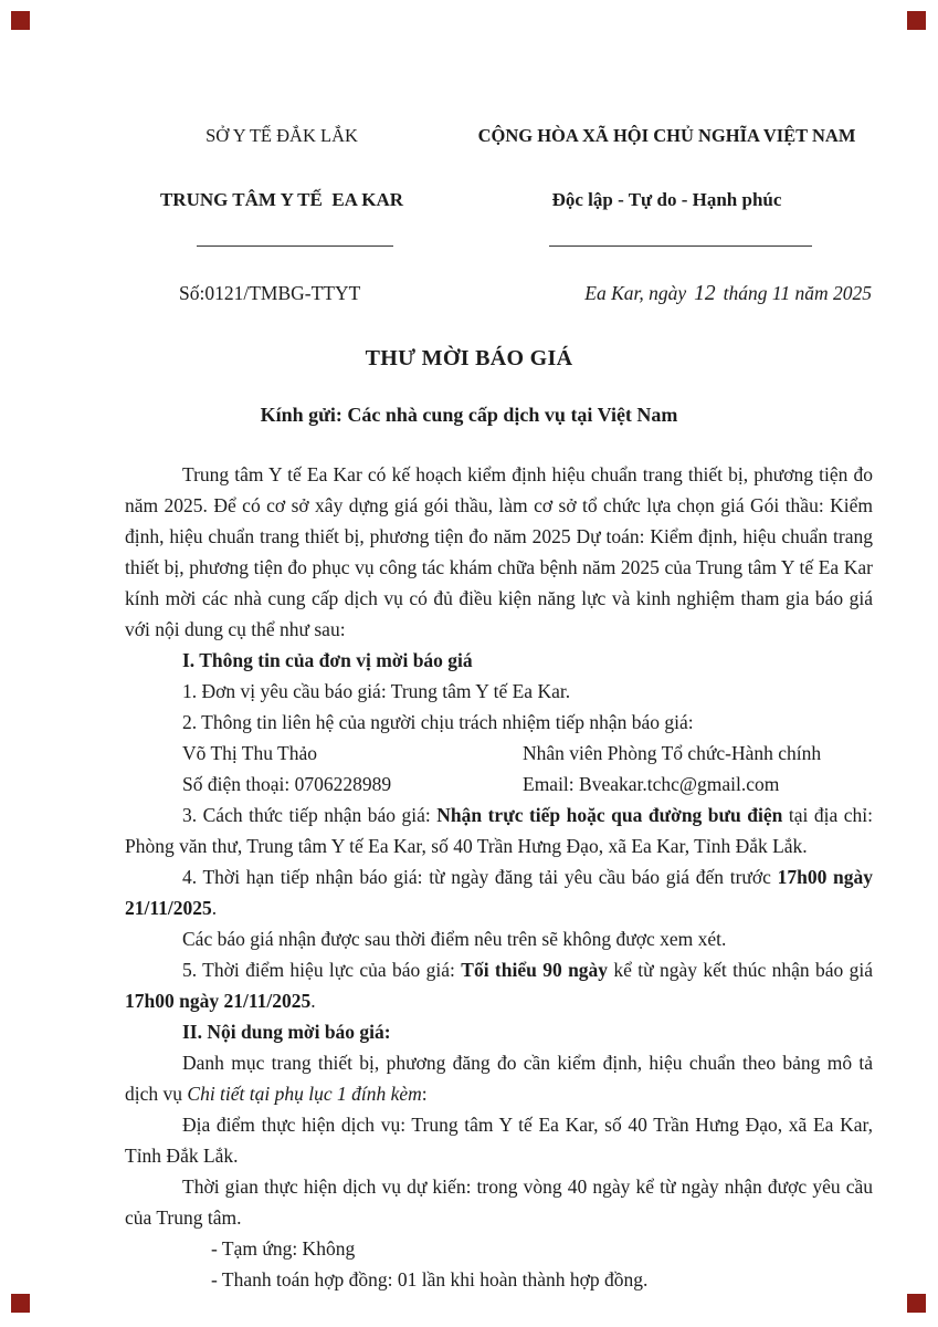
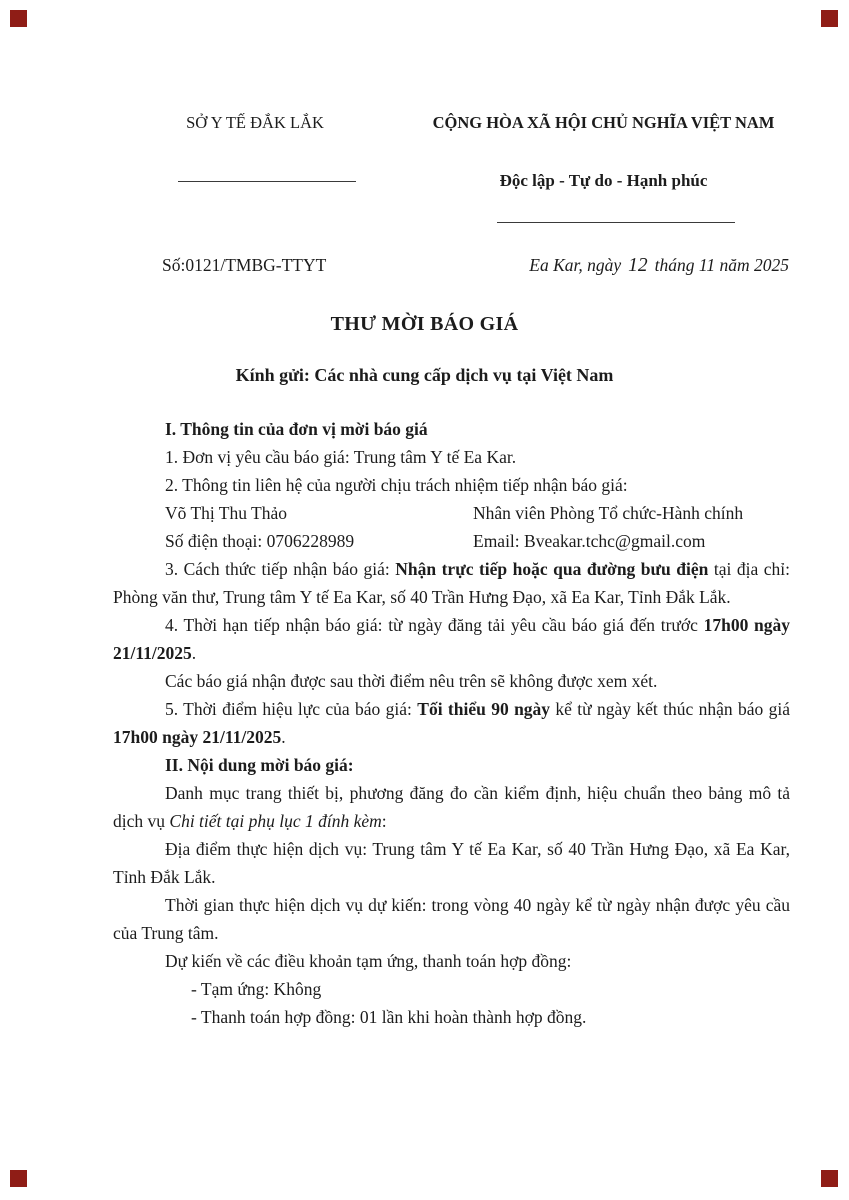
  SỞ Y TẾ ĐẮK LẮK
- TRUNG TÂM Y TẾ EA KAR
  CỘNG HÒA XÃ HỘI CHỦ NGHĨA VIỆT NAM
  Độc lập - Tự do - Hạnh phúc
  Số:0121/TMBG-TTYT
  Ea Kar, ngày 12 tháng 11 năm 2025
  THƯ MỜI BÁO GIÁ
  Kính gửi: Các nhà cung cấp dịch vụ tại Việt Nam
- Trung tâm Y tế Ea Kar có kế hoạch kiểm định hiệu chuẩn trang thiết bị, phương tiện đo năm 2025. Để có cơ sở xây dựng giá gói thầu, làm cơ sở tổ chức lựa chọn giá Gói thầu: Kiểm định, hiệu chuẩn trang thiết bị, phương tiện đo năm 2025 Dự toán: Kiểm định, hiệu chuẩn trang thiết bị, phương tiện đo phục vụ công tác khám chữa bệnh năm 2025 của Trung tâm Y tế Ea Kar kính mời các nhà cung cấp dịch vụ có đủ điều kiện năng lực và kinh nghiệm tham gia báo giá với nội dung cụ thể như sau:
  I. Thông tin của đơn vị mời báo giá
  1. Đơn vị yêu cầu báo giá: Trung tâm Y tế Ea Kar.
  2. Thông tin liên hệ của người chịu trách nhiệm tiếp nhận báo giá:
  Võ Thị Thu Thảo
  Nhân viên Phòng Tổ chức-Hành chính
  Số điện thoại: 0706228989
  Email: Bveakar.tchc@gmail.com
  3. Cách thức tiếp nhận báo giá: Nhận trực tiếp hoặc qua đường bưu điện tại địa chỉ: Phòng văn thư, Trung tâm Y tế Ea Kar, số 40 Trần Hưng Đạo, xã Ea Kar, Tỉnh Đắk Lắk.
  4. Thời hạn tiếp nhận báo giá: từ ngày đăng tải yêu cầu báo giá đến trước 17h00 ngày 21/11/2025.
  Các báo giá nhận được sau thời điểm nêu trên sẽ không được xem xét.
  5. Thời điểm hiệu lực của báo giá: Tối thiểu 90 ngày kể từ ngày kết thúc nhận báo giá 17h00 ngày 21/11/2025.
  II. Nội dung mời báo giá:
  Danh mục trang thiết bị, phương đăng đo cần kiểm định, hiệu chuẩn theo bảng mô tả dịch vụ Chi tiết tại phụ lục 1 đính kèm:
  Địa điểm thực hiện dịch vụ: Trung tâm Y tế Ea Kar, số 40 Trần Hưng Đạo, xã Ea Kar, Tỉnh Đắk Lắk.
  Thời gian thực hiện dịch vụ dự kiến: trong vòng 40 ngày kể từ ngày nhận được yêu cầu của Trung tâm.
+ Dự kiến về các điều khoản tạm ứng, thanh toán hợp đồng:
  - Tạm ứng: Không
  - Thanh toán hợp đồng: 01 lần khi hoàn thành hợp đồng.
